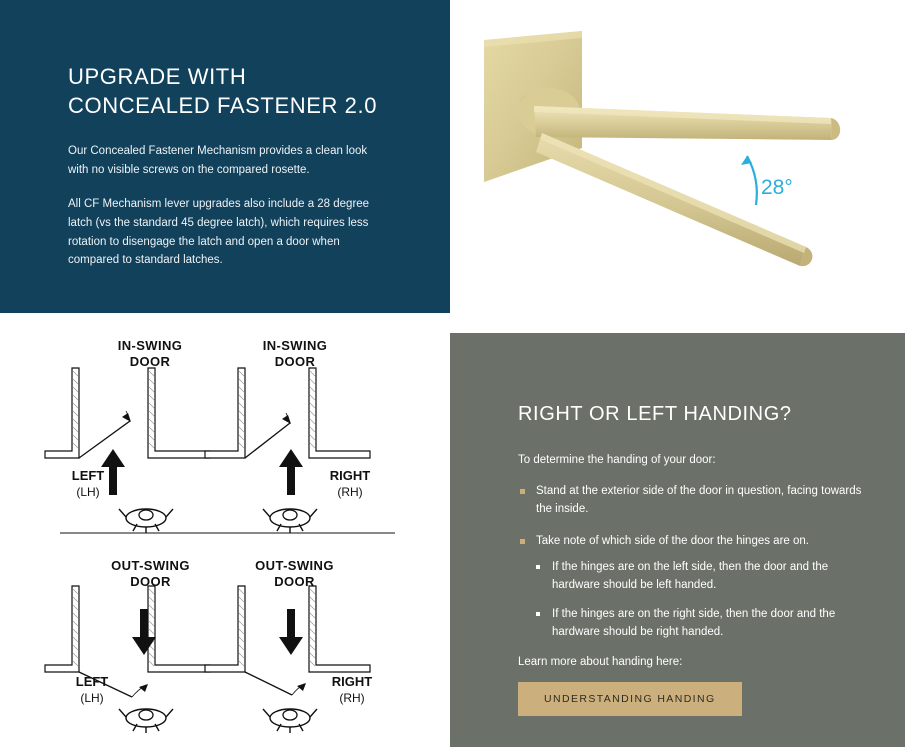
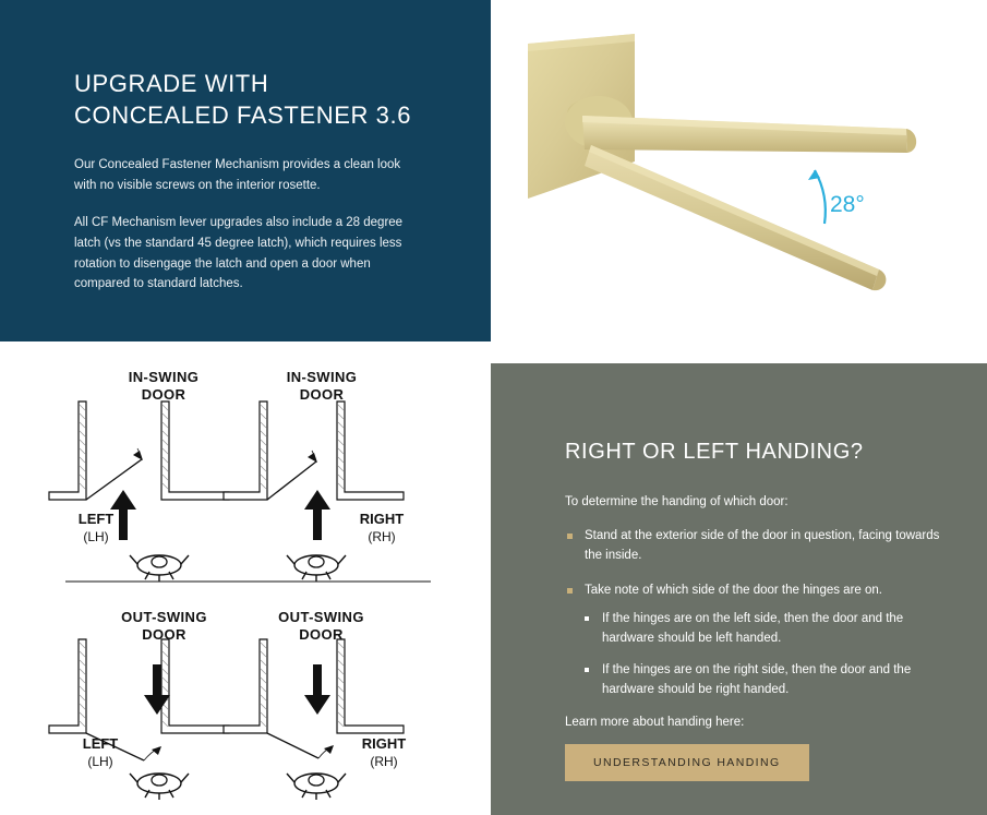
- UPGRADE WITH CONCEALED FASTENER 2.0
+ UPGRADE WITH CONCEALED FASTENER 3.6
- Our Concealed Fastener Mechanism provides a clean look with no visible screws on the compared rosette.
+ Our Concealed Fastener Mechanism provides a clean look with no visible screws on the interior rosette.
  All CF Mechanism lever upgrades also include a 28 degree latch (vs the standard 45 degree latch), which requires less rotation to disengage the latch and open a door when compared to standard latches.
  28°
  IN-SWING
  DOOR
  IN-SWING
  DOOR
  OUT-SWING
  DOOR
  OUT-SWING
  DOOR
  LEFT
  (LH)
  RIGHT
  (RH)
  LEFT
  (LH)
  RIGHT
  (RH)
  RIGHT OR LEFT HANDING?
- To determine the handing of your door:
+ To determine the handing of which door:
  Stand at the exterior side of the door in question, facing towards the inside.
  Take note of which side of the door the hinges are on.
  If the hinges are on the left side, then the door and the hardware should be left handed.
  If the hinges are on the right side, then the door and the hardware should be right handed.
  Learn more about handing here:
  UNDERSTANDING HANDING
